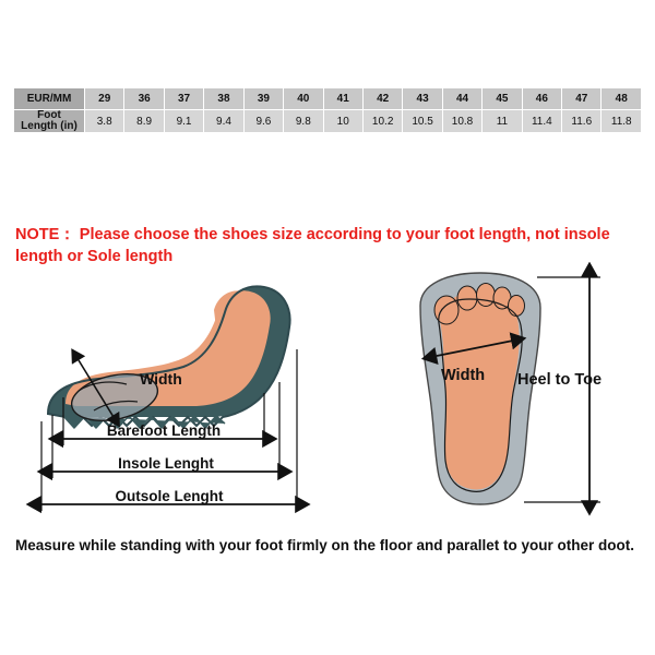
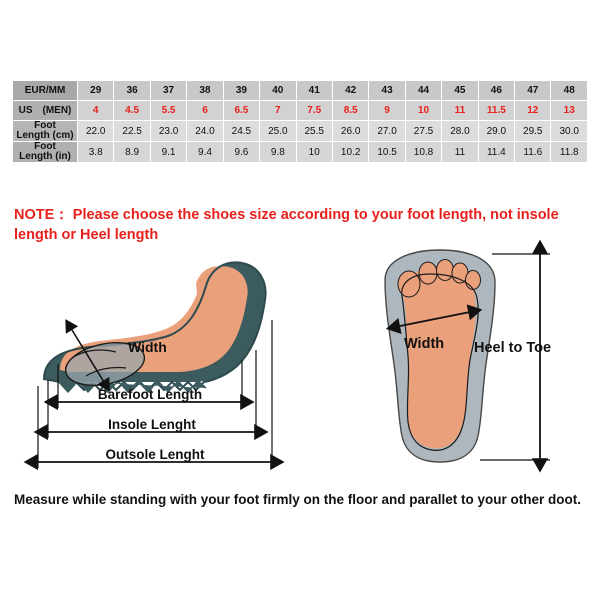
  EUR/MM	29	36	37	38	39	40	41	42	43	44	45	46	47	48
+ US (MEN)	4	4.5	5.5	6	6.5	7	7.5	8.5	9	10	11	11.5	12	13
+ Foot Length (cm)	22.0	22.5	23.0	24.0	24.5	25.0	25.5	26.0	27.0	27.5	28.0	29.0	29.5	30.0
  Foot Length (in)	3.8	8.9	9.1	9.4	9.6	9.8	10	10.2	10.5	10.8	11	11.4	11.6	11.8
- NOTE： Please choose the shoes size according to your foot length, not insole length or Sole length
+ NOTE： Please choose the shoes size according to your foot length, not insole length or Heel length
  Width
  Barefoot Length
  Insole Lenght
  Outsole Lenght
  Width
  Heel to Toe
  Measure while standing with your foot firmly on the floor and parallet to your other doot.
